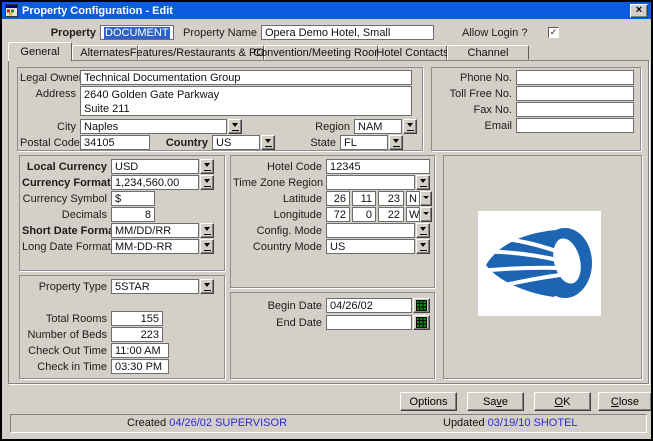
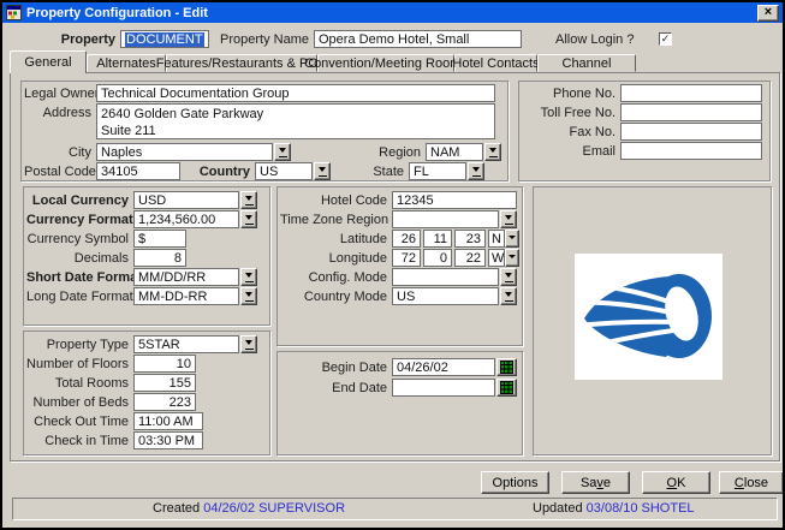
  Property Configuration - Edit
  ×
  Property
  DOCUMENT
  Property Name
  Opera Demo Hotel, Small
  Allow Login ?
  ✓
  General
  Alternates
  Features/Restaurants & PO
  Convention/Meeting Roo
  Hotel Contacts
  Channel
  Legal Owne
  Technical Documentation Group
  Address
  2640 Golden Gate Parkway
  Suite 211
  City
  Naples
  Region
  NAM
  Postal Code
  34105
  Country
  US
  State
  FL
  Phone No.
  Toll Free No.
  Fax No.
  Email
  Local Currency
  USD
  Currency Format
  1,234,560.00
  Currency Symbol
  $
  Decimals
  8
  Short Date Form
  MM/DD/RR
  Long Date Format
  MM-DD-RR
  Property Type
  5STAR
+ Number of Floors
+ 10
  Total Rooms
  155
  Number of Beds
  223
  Check Out Time
  11:00 AM
  Check in Time
  03:30 PM
  Hotel Code
  12345
  Time Zone Region
  Latitude
  26
  11
  23
  N
  Longitude
  72
  0
  22
  W
  Config. Mode
  Country Mode
  US
  Begin Date
  04/26/02
  End Date
  Options
  Sa
  v
  e
  O
  K
  C
  lose
  Created 04/26/02 SUPERVISOR
- Updated 03/19/10 SHOTEL
+ Updated 03/08/10 SHOTEL
